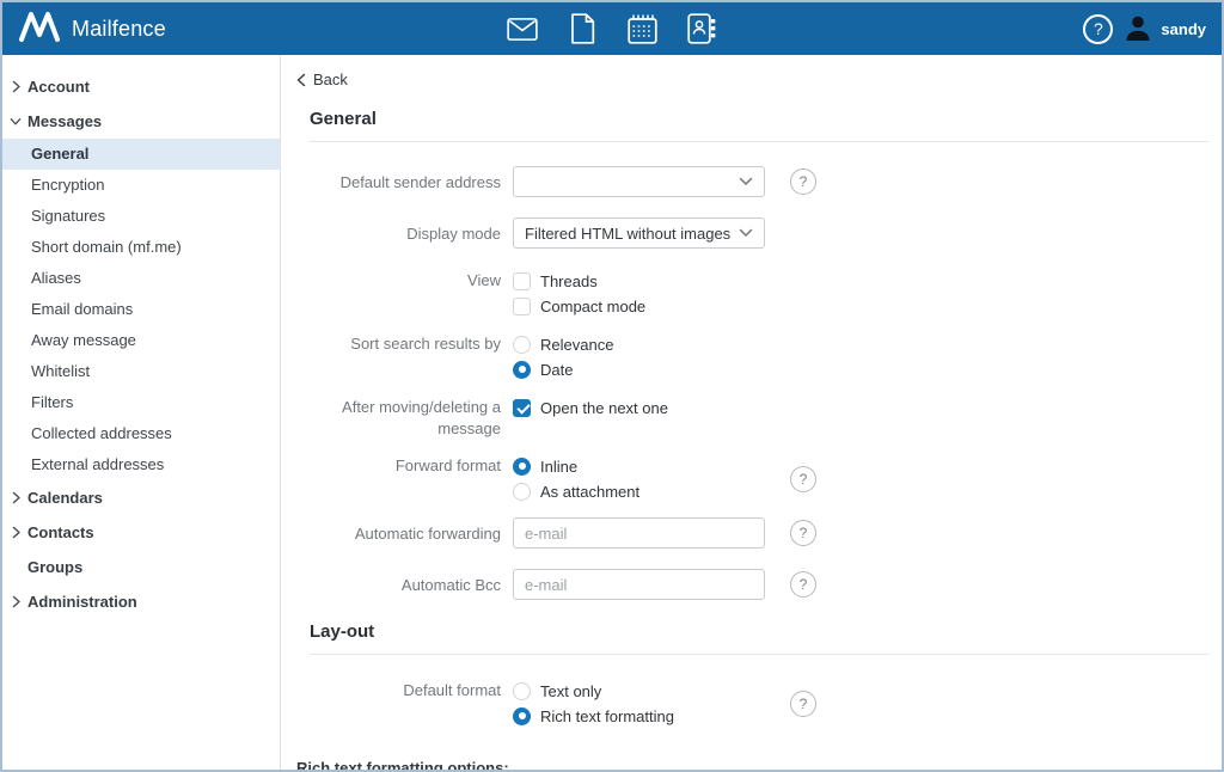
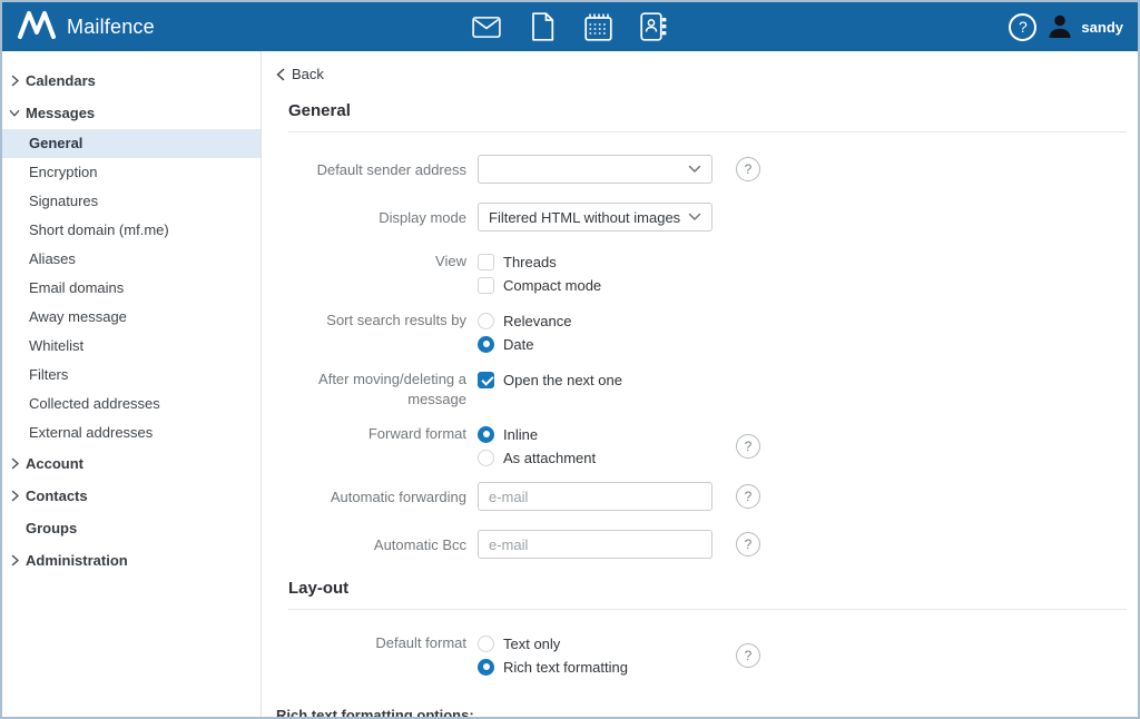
  Mailfence
  ?
  sandy
- Account
+ Calendars
  Messages
  General
  Encryption
  Signatures
  Short domain (mf.me)
  Aliases
  Email domains
  Away message
  Whitelist
  Filters
  Collected addresses
  External addresses
- Calendars
+ Account
  Contacts
  Groups
  Administration
  Back
  General
  Default sender address
  ?
  Display mode
  Filtered HTML without images
  View
  Threads
  Compact mode
  Sort search results by
  Relevance
  Date
  After moving/deleting a message
  Open the next one
  Forward format
  Inline
  As attachment
  ?
  Automatic forwarding
  e-mail
  ?
  Automatic Bcc
  e-mail
  ?
  Lay-out
  Default format
  Text only
  Rich text formatting
  ?
  Rich text formatting options:
